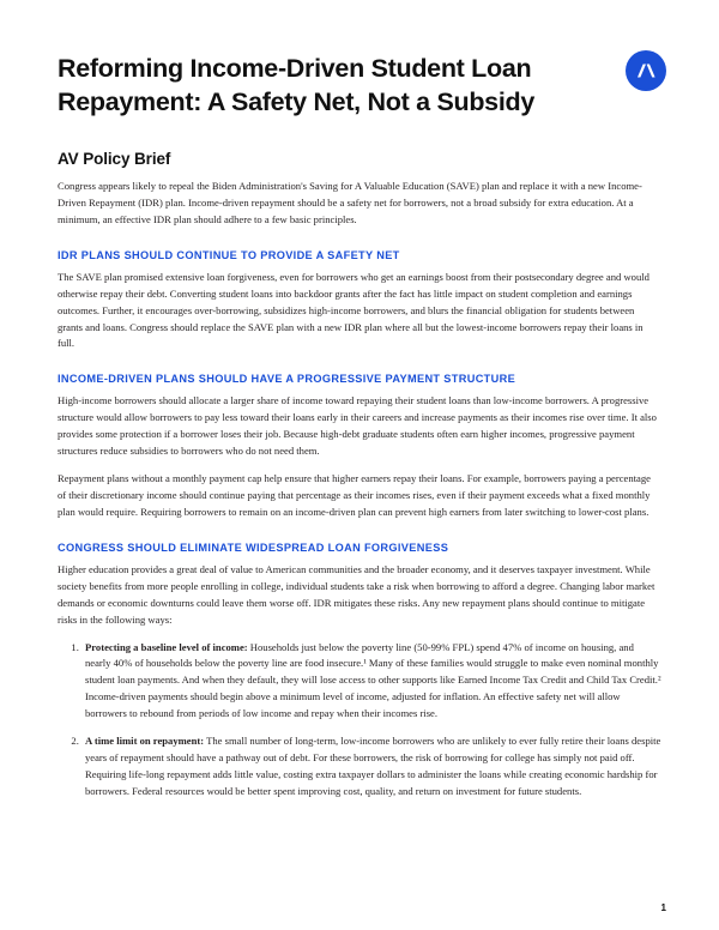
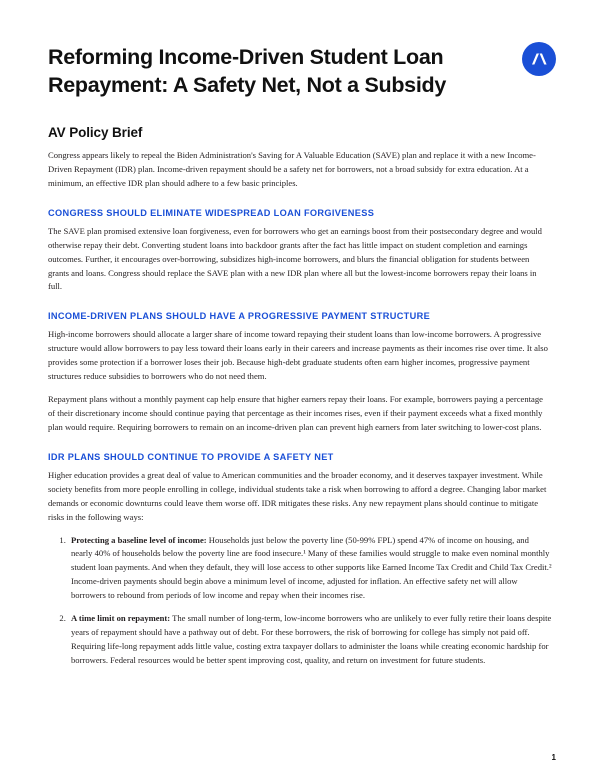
  Reforming Income-Driven Student Loan Repayment: A Safety Net, Not a Subsidy
  AV Policy Brief
  Congress appears likely to repeal the Biden Administration's Saving for A Valuable Education (SAVE) plan and replace it with a new Income-Driven Repayment (IDR) plan. Income-driven repayment should be a safety net for borrowers, not a broad subsidy for extra education. At a minimum, an effective IDR plan should adhere to a few basic principles.
- IDR PLANS SHOULD CONTINUE TO PROVIDE A SAFETY NET
+ CONGRESS SHOULD ELIMINATE WIDESPREAD LOAN FORGIVENESS
  The SAVE plan promised extensive loan forgiveness, even for borrowers who get an earnings boost from their postsecondary degree and would otherwise repay their debt. Converting student loans into backdoor grants after the fact has little impact on student completion and earnings outcomes. Further, it encourages over-borrowing, subsidizes high-income borrowers, and blurs the financial obligation for students between grants and loans. Congress should replace the SAVE plan with a new IDR plan where all but the lowest-income borrowers repay their loans in full.
  INCOME-DRIVEN PLANS SHOULD HAVE A PROGRESSIVE PAYMENT STRUCTURE
  High-income borrowers should allocate a larger share of income toward repaying their student loans than low-income borrowers. A progressive structure would allow borrowers to pay less toward their loans early in their careers and increase payments as their incomes rise over time. It also provides some protection if a borrower loses their job. Because high-debt graduate students often earn higher incomes, progressive payment structures reduce subsidies to borrowers who do not need them.
  Repayment plans without a monthly payment cap help ensure that higher earners repay their loans. For example, borrowers paying a percentage of their discretionary income should continue paying that percentage as their incomes rises, even if their payment exceeds what a fixed monthly plan would require. Requiring borrowers to remain on an income-driven plan can prevent high earners from later switching to lower-cost plans.
- CONGRESS SHOULD ELIMINATE WIDESPREAD LOAN FORGIVENESS
+ IDR PLANS SHOULD CONTINUE TO PROVIDE A SAFETY NET
  Higher education provides a great deal of value to American communities and the broader economy, and it deserves taxpayer investment. While society benefits from more people enrolling in college, individual students take a risk when borrowing to afford a degree. Changing labor market demands or economic downturns could leave them worse off. IDR mitigates these risks. Any new repayment plans should continue to mitigate risks in the following ways:
  Protecting a baseline level of income: Households just below the poverty line (50-99% FPL) spend 47% of income on housing, and nearly 40% of households below the poverty line are food insecure.¹ Many of these families would struggle to make even nominal monthly student loan payments. And when they default, they will lose access to other supports like Earned Income Tax Credit and Child Tax Credit.² Income-driven payments should begin above a minimum level of income, adjusted for inflation. An effective safety net will allow borrowers to rebound from periods of low income and repay when their incomes rise.
  A time limit on repayment: The small number of long-term, low-income borrowers who are unlikely to ever fully retire their loans despite years of repayment should have a pathway out of debt. For these borrowers, the risk of borrowing for college has simply not paid off. Requiring life-long repayment adds little value, costing extra taxpayer dollars to administer the loans while creating economic hardship for borrowers. Federal resources would be better spent improving cost, quality, and return on investment for future students.
  1
